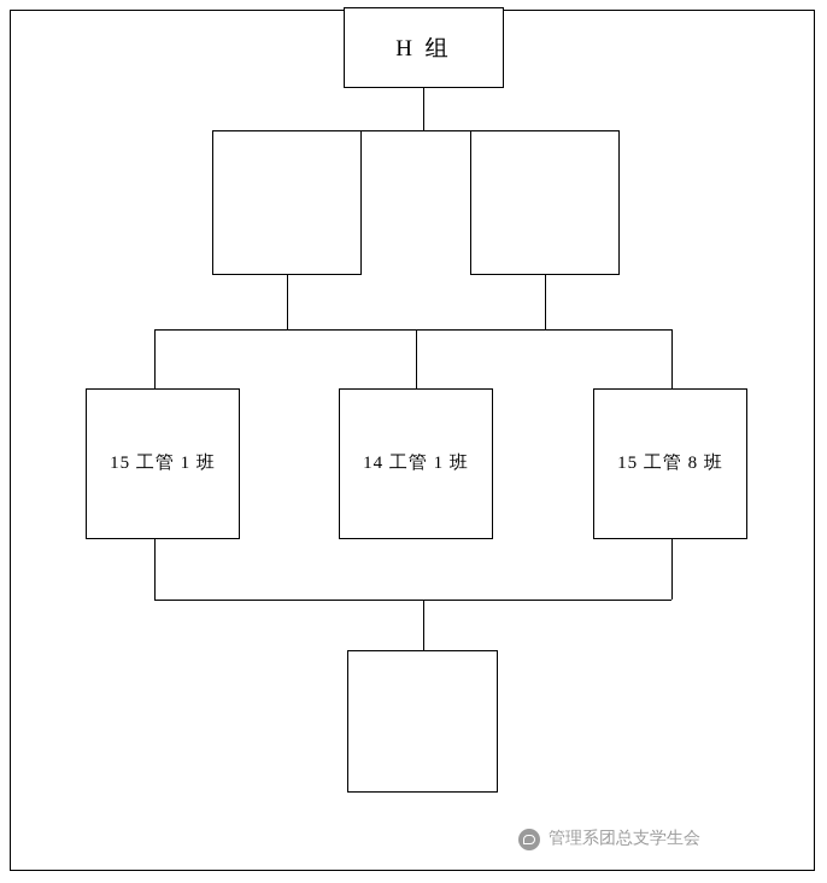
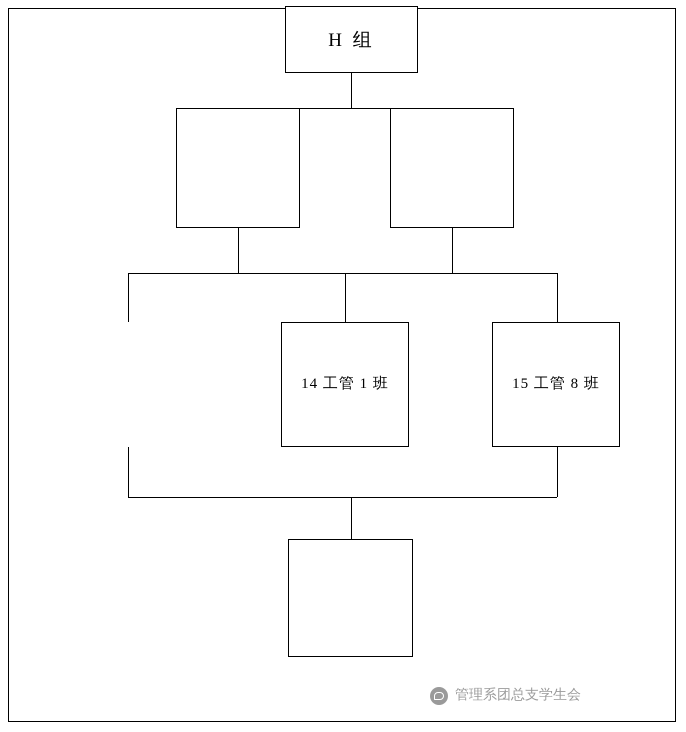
  H 组
- 15 工管 1 班
  14 工管 1 班
  15 工管 8 班
  管理系团总支学生会
